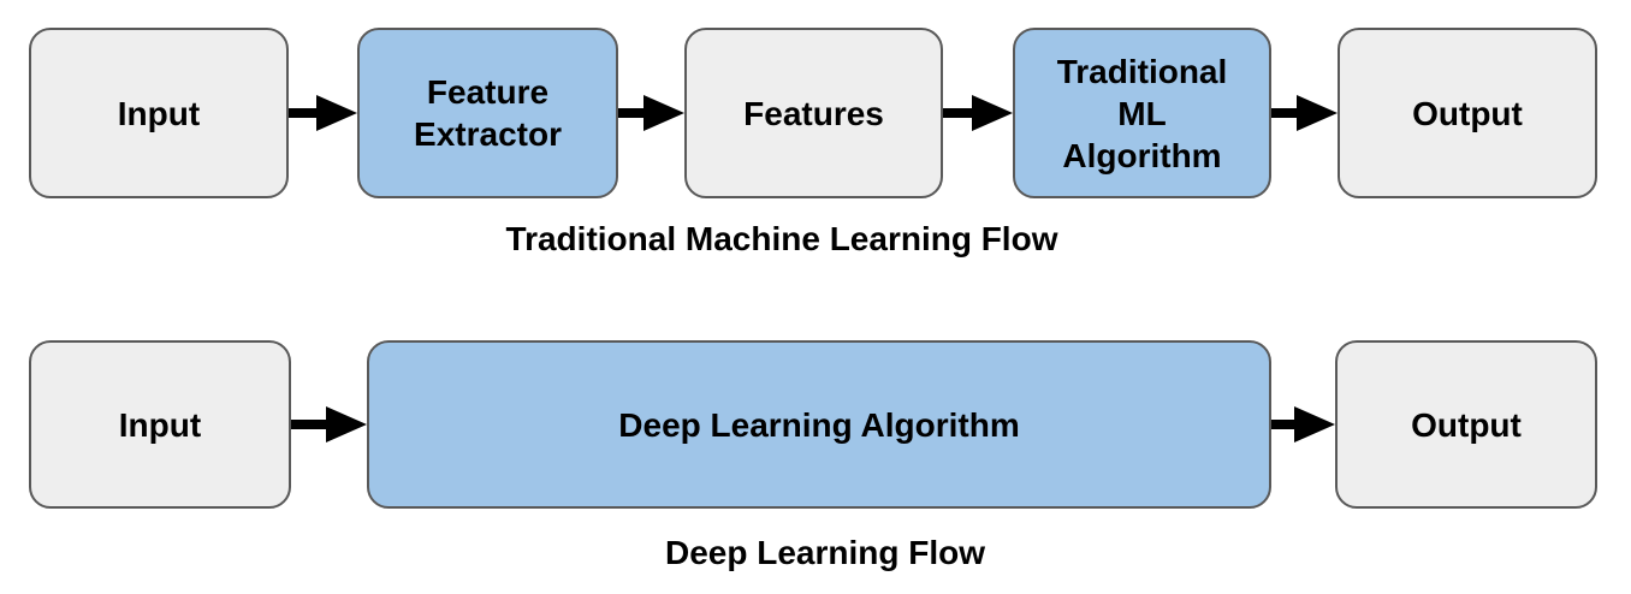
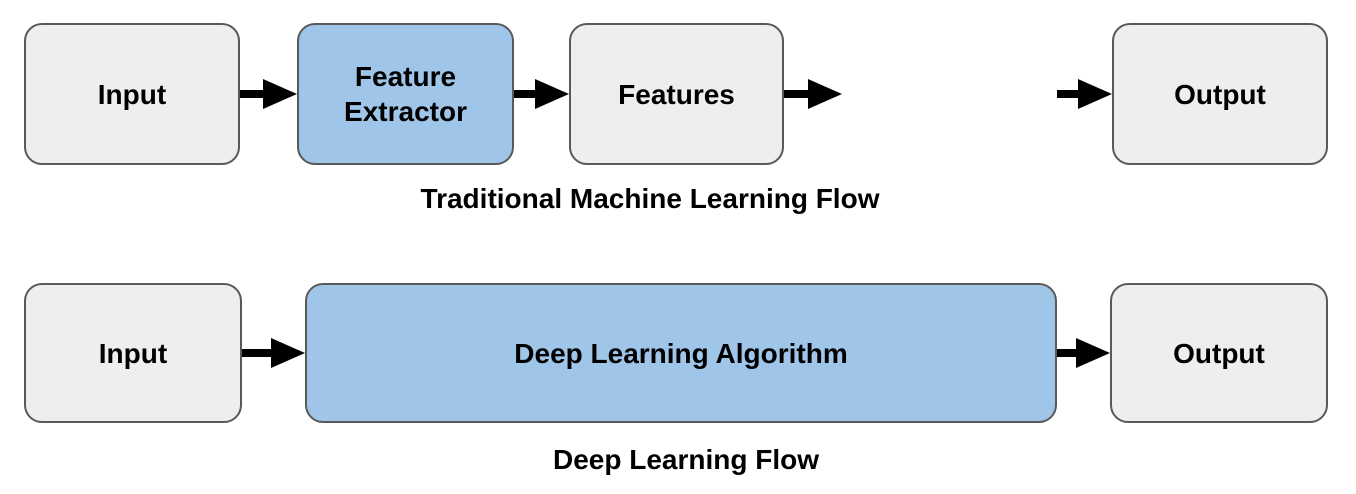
  Input
  Feature
  Extractor
  Features
- Traditional
- ML
- Algorithm
  Output
  Traditional Machine Learning Flow
  Input
  Deep Learning Algorithm
  Output
  Deep Learning Flow
